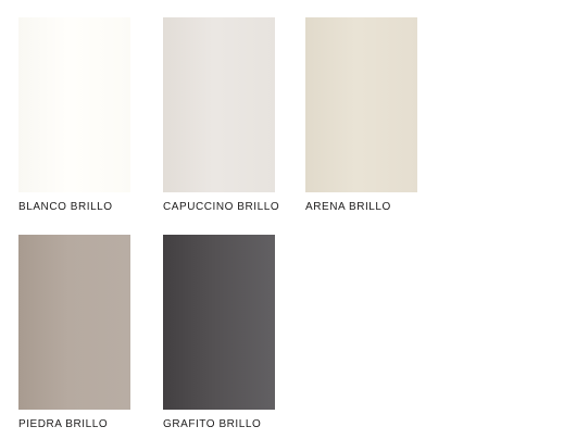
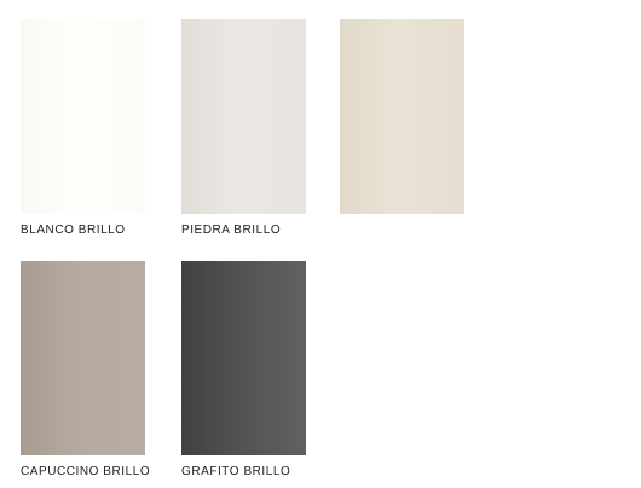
  BLANCO BRILLO
- CAPUCCINO BRILLO
+ PIEDRA BRILLO
- ARENA BRILLO
- PIEDRA BRILLO
+ CAPUCCINO BRILLO
  GRAFITO BRILLO
